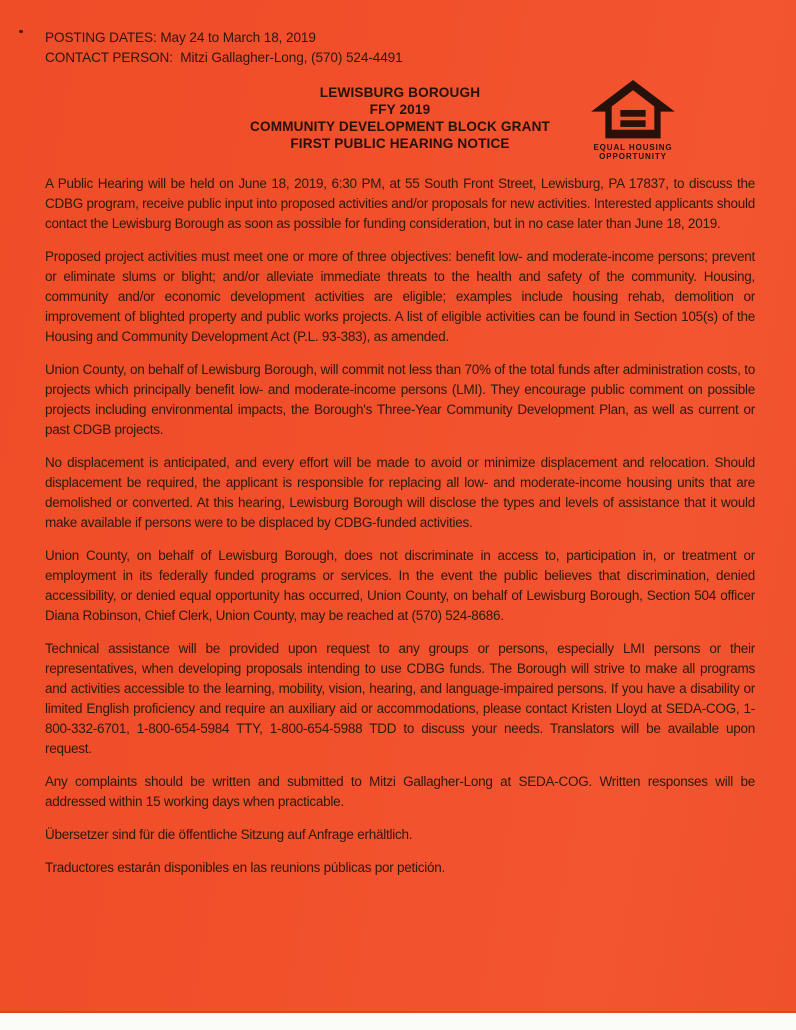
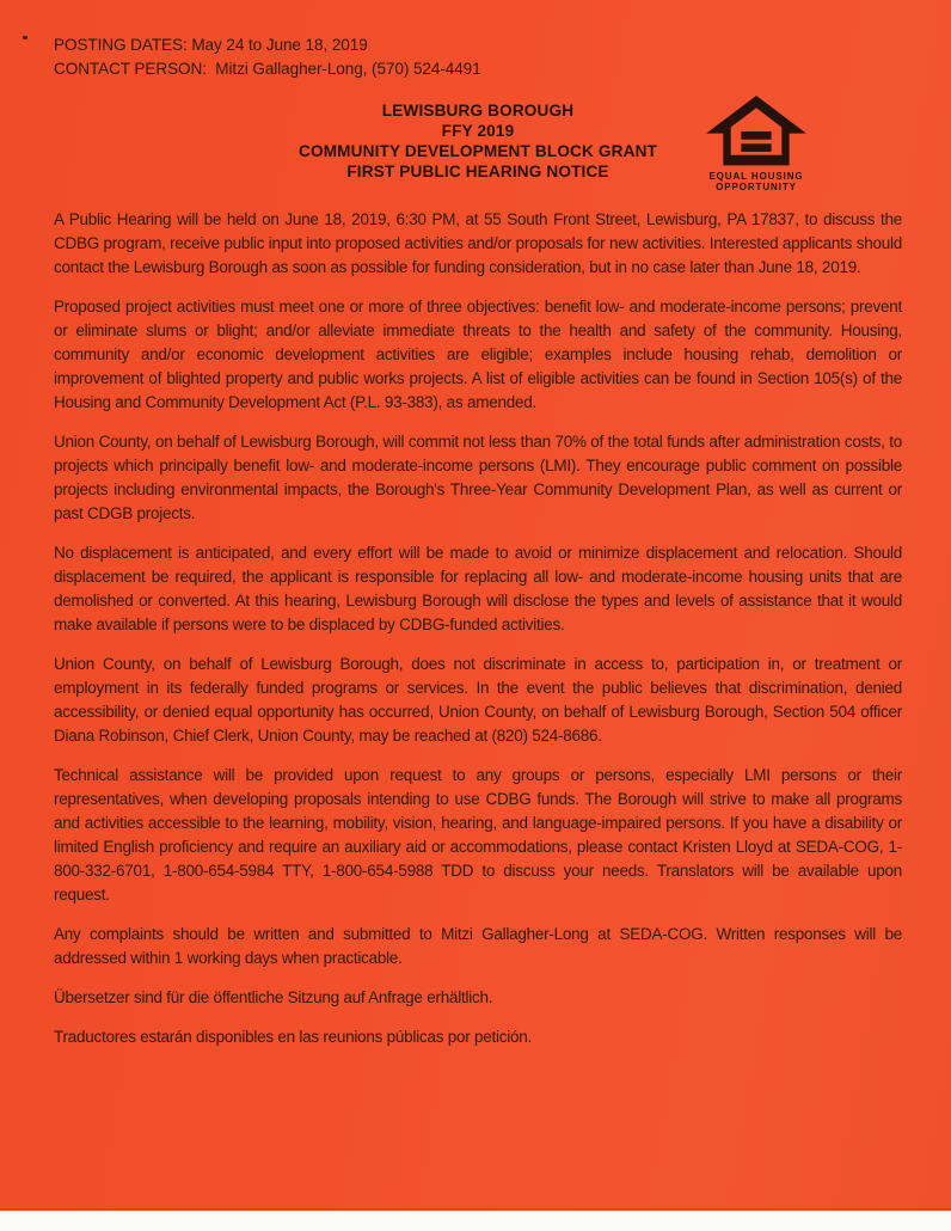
- POSTING DATES: May 24 to March 18, 2019
+ POSTING DATES: May 24 to June 18, 2019
  CONTACT PERSON: Mitzi Gallagher-Long, (570) 524-4491
  LEWISBURG BOROUGH
  FFY 2019
  COMMUNITY DEVELOPMENT BLOCK GRANT
  FIRST PUBLIC HEARING NOTICE
  EQUAL HOUSING
  OPPORTUNITY
  A Public Hearing will be held on June 18, 2019, 6:30 PM, at 55 South Front Street, Lewisburg, PA 17837, to discuss the CDBG program, receive public input into proposed activities and/or proposals for new activities. Interested applicants should contact the Lewisburg Borough as soon as possible for funding consideration, but in no case later than June 18, 2019.
  Proposed project activities must meet one or more of three objectives: benefit low- and moderate-income persons; prevent or eliminate slums or blight; and/or alleviate immediate threats to the health and safety of the community. Housing, community and/or economic development activities are eligible; examples include housing rehab, demolition or improvement of blighted property and public works projects. A list of eligible activities can be found in Section 105(s) of the Housing and Community Development Act (P.L. 93-383), as amended.
  Union County, on behalf of Lewisburg Borough, will commit not less than 70% of the total funds after administration costs, to projects which principally benefit low- and moderate-income persons (LMI). They encourage public comment on possible projects including environmental impacts, the Borough's Three-Year Community Development Plan, as well as current or past CDGB projects.
  No displacement is anticipated, and every effort will be made to avoid or minimize displacement and relocation. Should displacement be required, the applicant is responsible for replacing all low- and moderate-income housing units that are demolished or converted. At this hearing, Lewisburg Borough will disclose the types and levels of assistance that it would make available if persons were to be displaced by CDBG-funded activities.
- Union County, on behalf of Lewisburg Borough, does not discriminate in access to, participation in, or treatment or employment in its federally funded programs or services. In the event the public believes that discrimination, denied accessibility, or denied equal opportunity has occurred, Union County, on behalf of Lewisburg Borough, Section 504 officer Diana Robinson, Chief Clerk, Union County, may be reached at (570) 524-8686.
+ Union County, on behalf of Lewisburg Borough, does not discriminate in access to, participation in, or treatment or employment in its federally funded programs or services. In the event the public believes that discrimination, denied accessibility, or denied equal opportunity has occurred, Union County, on behalf of Lewisburg Borough, Section 504 officer Diana Robinson, Chief Clerk, Union County, may be reached at (820) 524-8686.
  Technical assistance will be provided upon request to any groups or persons, especially LMI persons or their representatives, when developing proposals intending to use CDBG funds. The Borough will strive to make all programs and activities accessible to the learning, mobility, vision, hearing, and language-impaired persons. If you have a disability or limited English proficiency and require an auxiliary aid or accommodations, please contact Kristen Lloyd at SEDA-COG, 1-800-332-6701, 1-800-654-5984 TTY, 1-800-654-5988 TDD to discuss your needs. Translators will be available upon request.
- Any complaints should be written and submitted to Mitzi Gallagher-Long at SEDA-COG. Written responses will be addressed within 15 working days when practicable.
+ Any complaints should be written and submitted to Mitzi Gallagher-Long at SEDA-COG. Written responses will be addressed within 1 working days when practicable.
  Übersetzer sind für die öffentliche Sitzung auf Anfrage erhältlich.
  Traductores estarán disponibles en las reunions públicas por petición.
